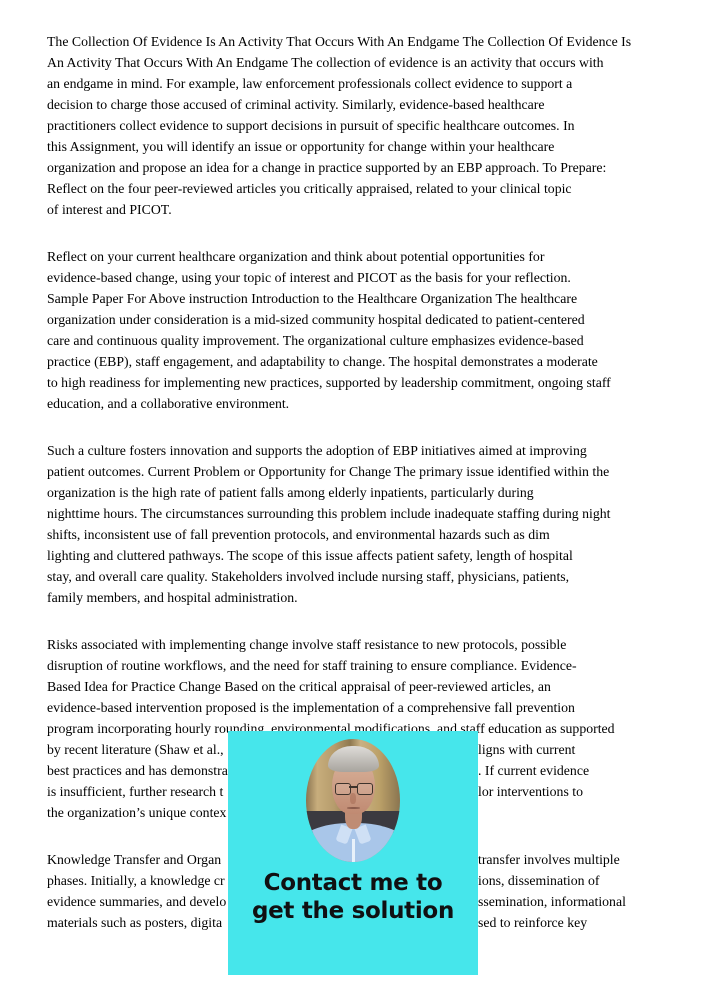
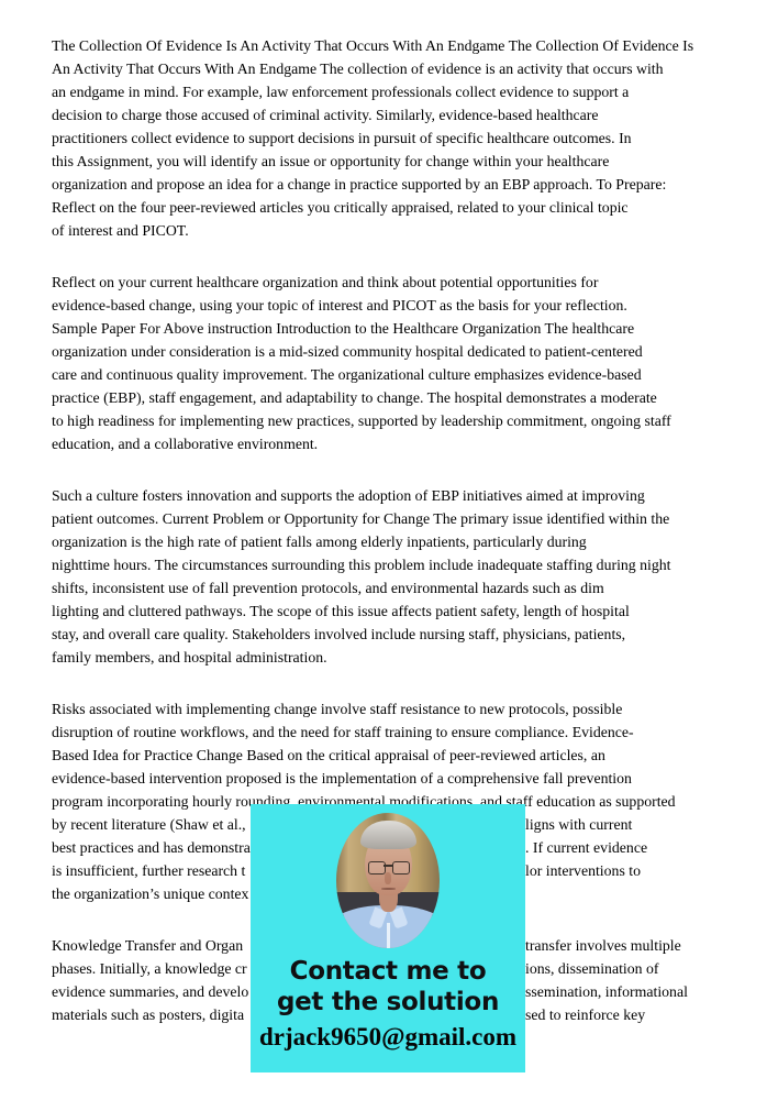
  The Collection Of Evidence Is An Activity That Occurs With An Endgame The Collection Of Evidence Is
  An Activity That Occurs With An Endgame The collection of evidence is an activity that occurs with
  an endgame in mind. For example, law enforcement professionals collect evidence to support a
  decision to charge those accused of criminal activity. Similarly, evidence-based healthcare
  practitioners collect evidence to support decisions in pursuit of specific healthcare outcomes. In
  this Assignment, you will identify an issue or opportunity for change within your healthcare
  organization and propose an idea for a change in practice supported by an EBP approach. To Prepare:
  Reflect on the four peer-reviewed articles you critically appraised, related to your clinical topic
  of interest and PICOT.
  Reflect on your current healthcare organization and think about potential opportunities for
  evidence-based change, using your topic of interest and PICOT as the basis for your reflection.
  Sample Paper For Above instruction Introduction to the Healthcare Organization The healthcare
  organization under consideration is a mid-sized community hospital dedicated to patient-centered
  care and continuous quality improvement. The organizational culture emphasizes evidence-based
  practice (EBP), staff engagement, and adaptability to change. The hospital demonstrates a moderate
  to high readiness for implementing new practices, supported by leadership commitment, ongoing staff
  education, and a collaborative environment.
  Such a culture fosters innovation and supports the adoption of EBP initiatives aimed at improving
  patient outcomes. Current Problem or Opportunity for Change The primary issue identified within the
  organization is the high rate of patient falls among elderly inpatients, particularly during
  nighttime hours. The circumstances surrounding this problem include inadequate staffing during night
  shifts, inconsistent use of fall prevention protocols, and environmental hazards such as dim
  lighting and cluttered pathways. The scope of this issue affects patient safety, length of hospital
  stay, and overall care quality. Stakeholders involved include nursing staff, physicians, patients,
  family members, and hospital administration.
  Risks associated with implementing change involve staff resistance to new protocols, possible
  disruption of routine workflows, and the need for staff training to ensure compliance. Evidence-
  Based Idea for Practice Change Based on the critical appraisal of peer-reviewed articles, an
  evidence-based intervention proposed is the implementation of a comprehensive fall prevention
  program incorporating hourly rounding, environmental modifications, and staff education as supported
  by recent literature (Shaw et al.,
  ligns with current
  best practices and has demonstra
  . If current evidence
  is insufficient, further research t
  lor interventions to
  the organization’s unique contex
  Knowledge Transfer and Organ
  transfer involves multiple
  phases. Initially, a knowledge cr
  ions, dissemination of
  evidence summaries, and develo
  ssemination, informational
  materials such as posters, digita
  sed to reinforce key
  Contact me to
  get the solution
+ drjack9650@gmail.com
